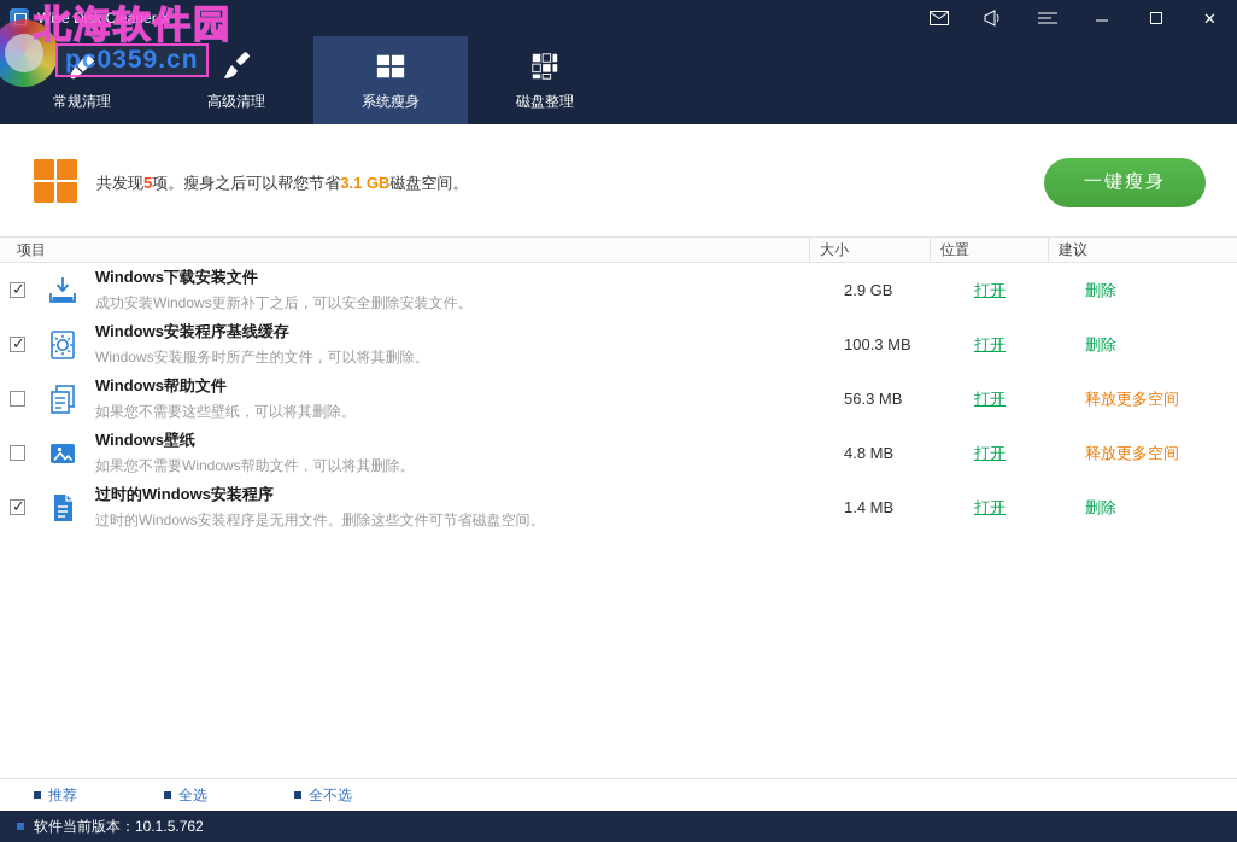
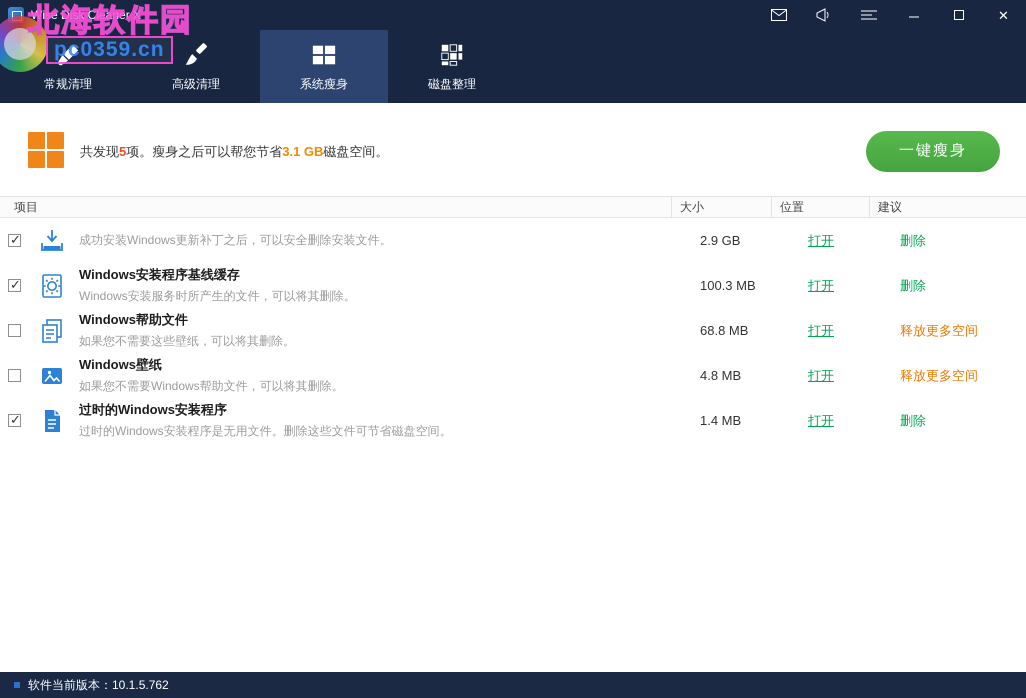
  Wise Disk Cleaner X
  ✕
  常规清理
  高级清理
  系统瘦身
  磁盘整理
  北海软件园
  pc0359.cn
  共发现5项。瘦身之后可以帮您节省3.1 GB磁盘空间。
  一键瘦身
  项目
  大小
  位置
  建议
- Windows下载安装文件
  成功安装Windows更新补丁之后，可以安全删除安装文件。
  2.9 GB
  打开
  删除
  Windows安装程序基线缓存
  Windows安装服务时所产生的文件，可以将其删除。
  100.3 MB
  打开
  删除
  Windows帮助文件
  如果您不需要这些壁纸，可以将其删除。
- 56.3 MB
+ 68.8 MB
  打开
  释放更多空间
  Windows壁纸
  如果您不需要Windows帮助文件，可以将其删除。
  4.8 MB
  打开
  释放更多空间
  过时的Windows安装程序
  过时的Windows安装程序是无用文件。删除这些文件可节省磁盘空间。
  1.4 MB
  打开
  删除
- 推荐
- 全选
- 全不选
  软件当前版本：10.1.5.762
